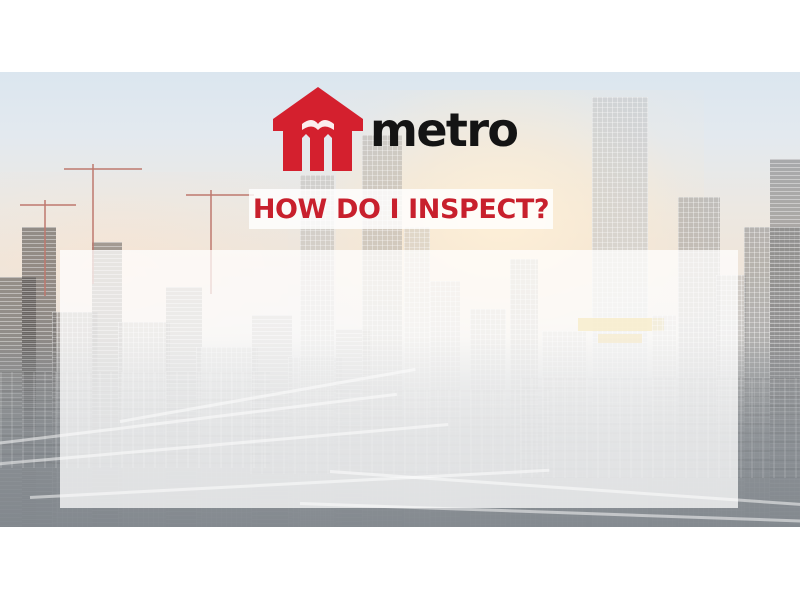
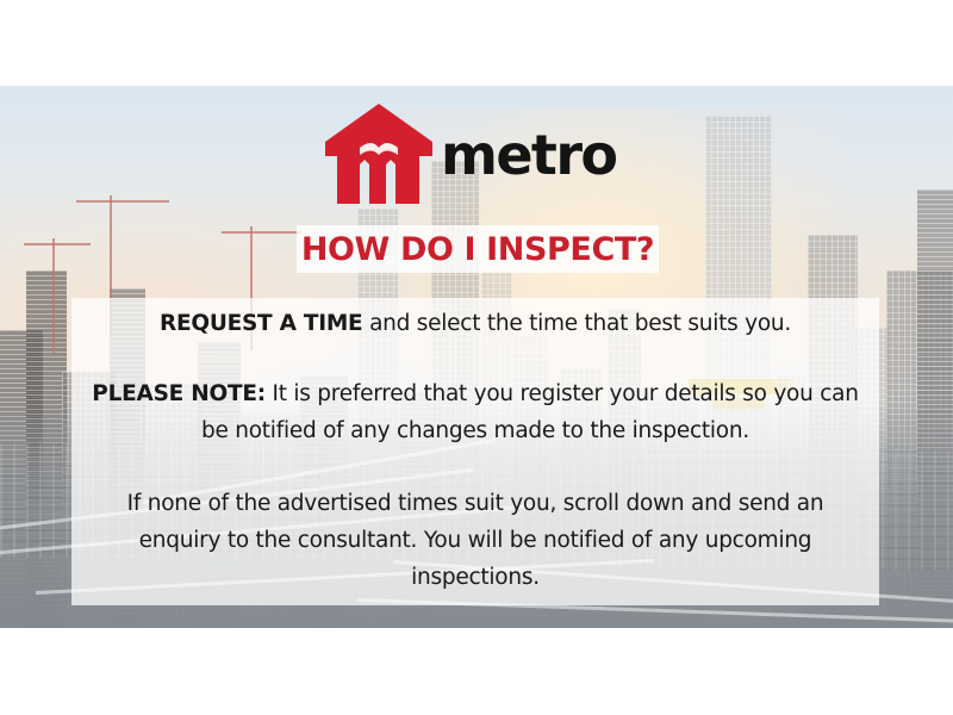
  metro
  HOW DO I INSPECT?
+ REQUEST A TIME and select the time that best suits you.
+ PLEASE NOTE: It is preferred that you register your details so you can be notified of any changes made to the inspection.
+ If none of the advertised times suit you, scroll down and send an enquiry to the consultant. You will be notified of any upcoming inspections.
